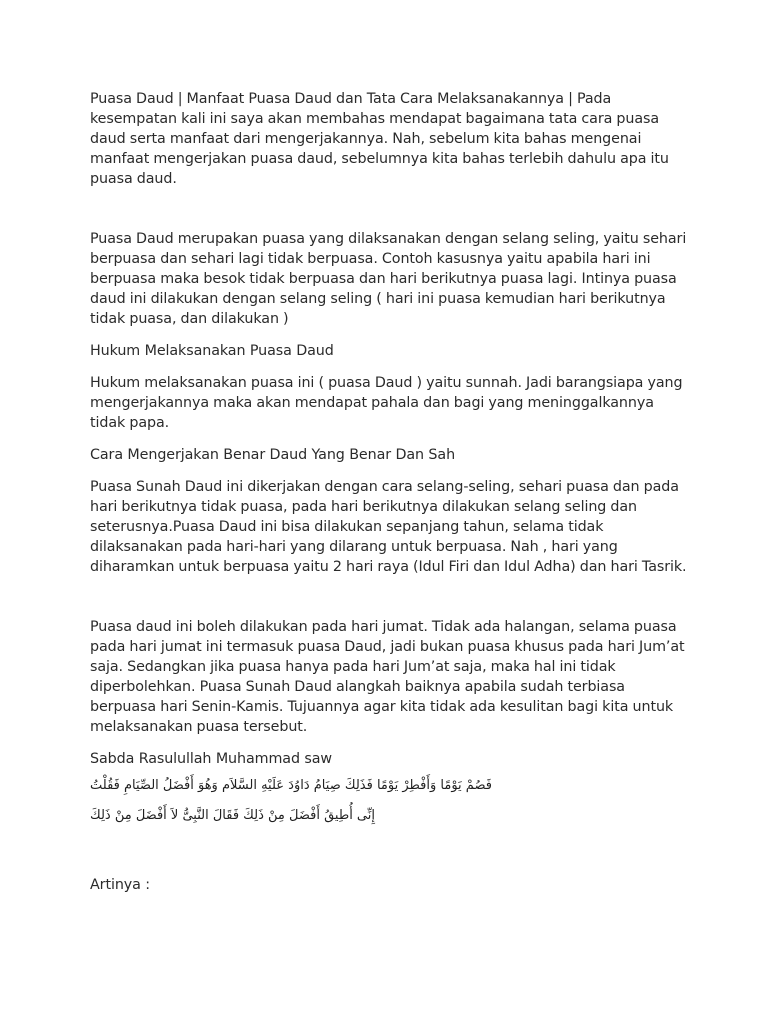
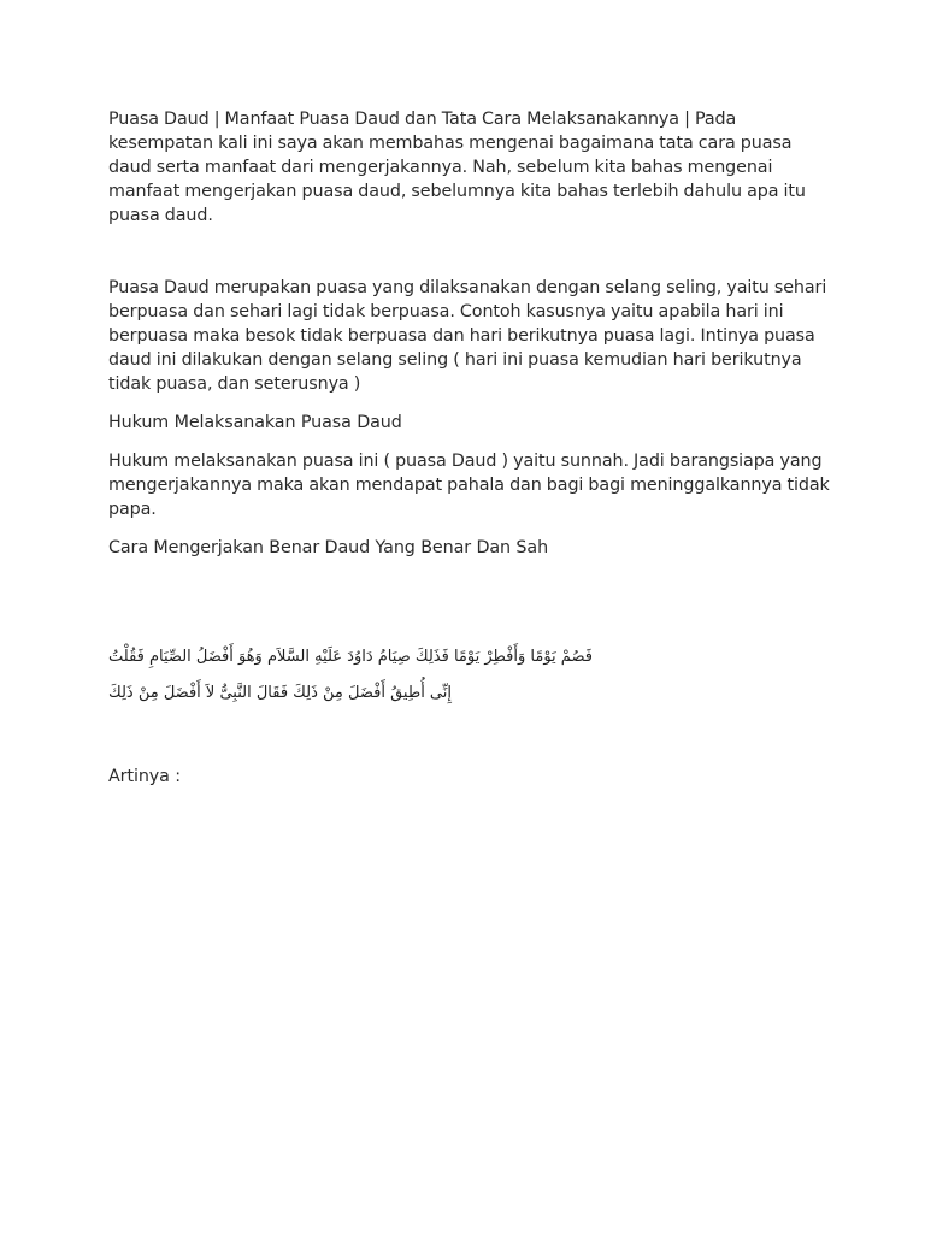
- Puasa Daud | Manfaat Puasa Daud dan Tata Cara Melaksanakannya | Pada kesempatan kali ini saya akan membahas mendapat bagaimana tata cara puasa daud serta manfaat dari mengerjakannya. Nah, sebelum kita bahas mengenai manfaat mengerjakan puasa daud, sebelumnya kita bahas terlebih dahulu apa itu puasa daud.
+ Puasa Daud | Manfaat Puasa Daud dan Tata Cara Melaksanakannya | Pada kesempatan kali ini saya akan membahas mengenai bagaimana tata cara puasa daud serta manfaat dari mengerjakannya. Nah, sebelum kita bahas mengenai manfaat mengerjakan puasa daud, sebelumnya kita bahas terlebih dahulu apa itu puasa daud.
- Puasa Daud merupakan puasa yang dilaksanakan dengan selang seling, yaitu sehari berpuasa dan sehari lagi tidak berpuasa. Contoh kasusnya yaitu apabila hari ini berpuasa maka besok tidak berpuasa dan hari berikutnya puasa lagi. Intinya puasa daud ini dilakukan dengan selang seling ( hari ini puasa kemudian hari berikutnya tidak puasa, dan dilakukan )
+ Puasa Daud merupakan puasa yang dilaksanakan dengan selang seling, yaitu sehari berpuasa dan sehari lagi tidak berpuasa. Contoh kasusnya yaitu apabila hari ini berpuasa maka besok tidak berpuasa dan hari berikutnya puasa lagi. Intinya puasa daud ini dilakukan dengan selang seling ( hari ini puasa kemudian hari berikutnya tidak puasa, dan seterusnya )
  Hukum Melaksanakan Puasa Daud
- Hukum melaksanakan puasa ini ( puasa Daud ) yaitu sunnah. Jadi barangsiapa yang mengerjakannya maka akan mendapat pahala dan bagi yang meninggalkannya tidak papa.
+ Hukum melaksanakan puasa ini ( puasa Daud ) yaitu sunnah. Jadi barangsiapa yang mengerjakannya maka akan mendapat pahala dan bagi bagi meninggalkannya tidak papa.
  Cara Mengerjakan Benar Daud Yang Benar Dan Sah
- Puasa Sunah Daud ini dikerjakan dengan cara selang-seling, sehari puasa dan pada hari berikutnya tidak puasa, pada hari berikutnya dilakukan selang seling dan seterusnya.Puasa Daud ini bisa dilakukan sepanjang tahun, selama tidak dilaksanakan pada hari-hari yang dilarang untuk berpuasa. Nah , hari yang diharamkan untuk berpuasa yaitu 2 hari raya (Idul Firi dan Idul Adha) dan hari Tasrik.
- Puasa daud ini boleh dilakukan pada hari jumat. Tidak ada halangan, selama puasa pada hari jumat ini termasuk puasa Daud, jadi bukan puasa khusus pada hari Jum’at saja. Sedangkan jika puasa hanya pada hari Jum’at saja, maka hal ini tidak diperbolehkan. Puasa Sunah Daud alangkah baiknya apabila sudah terbiasa berpuasa hari Senin-Kamis. Tujuannya agar kita tidak ada kesulitan bagi kita untuk melaksanakan puasa tersebut.
- Sabda Rasulullah Muhammad saw
  فَصُمْ يَوْمًا وَأَفْطِرْ يَوْمًا فَذَلِكَ صِيَامُ دَاوُدَ عَلَيْهِ السَّلاَم وَهُوَ أَفْضَلُ الصِّيَامِ فَقُلْتُ
  إِنِّى أُطِيقُ أَفْضَلَ مِنْ ذَلِكَ فَقَالَ النَّبِىُّ لاَ أَفْضَلَ مِنْ ذَلِكَ
  Artinya :
